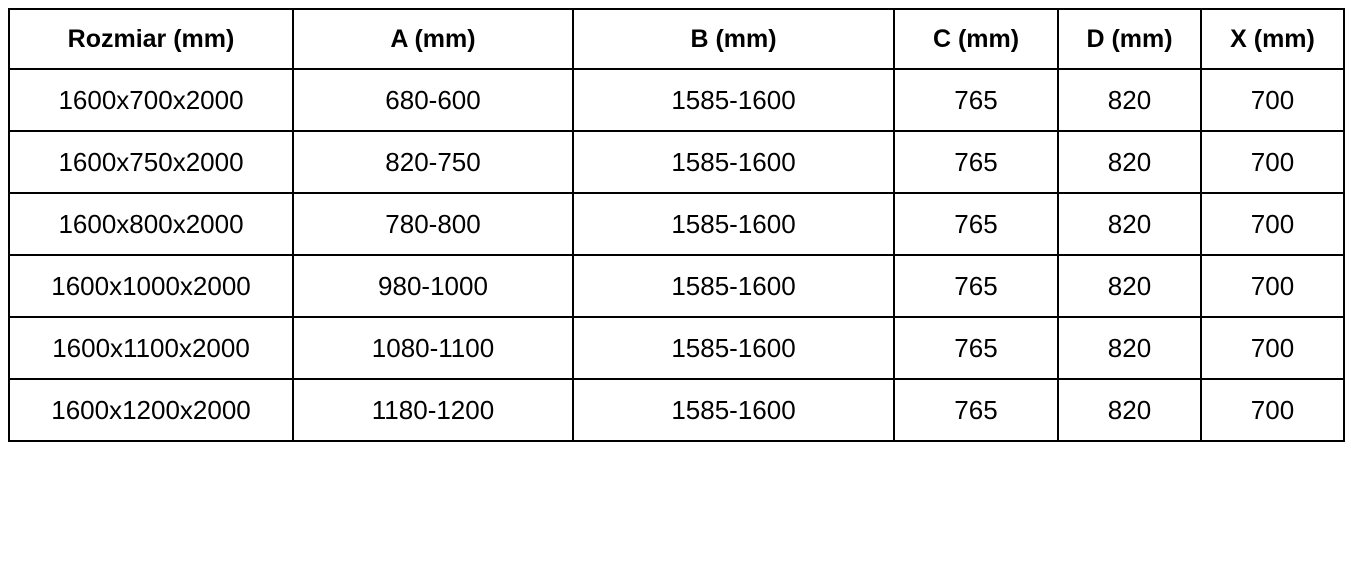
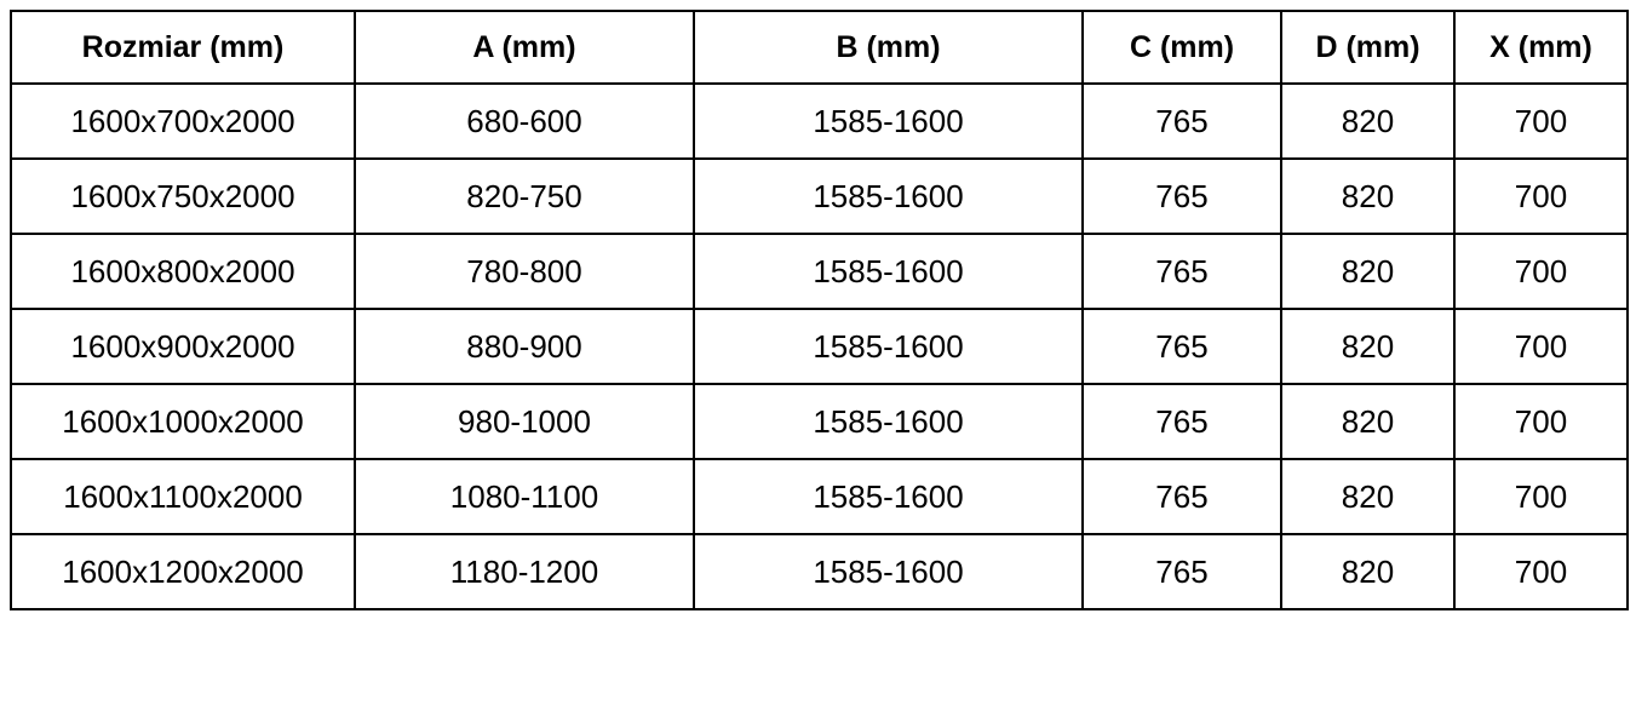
  Rozmiar (mm)	A (mm)	B (mm)	C (mm)	D (mm)	X (mm)
  1600x700x2000	680-600	1585-1600	765	820	700
  1600x750x2000	820-750	1585-1600	765	820	700
  1600x800x2000	780-800	1585-1600	765	820	700
+ 1600x900x2000	880-900	1585-1600	765	820	700
  1600x1000x2000	980-1000	1585-1600	765	820	700
  1600x1100x2000	1080-1100	1585-1600	765	820	700
  1600x1200x2000	1180-1200	1585-1600	765	820	700
